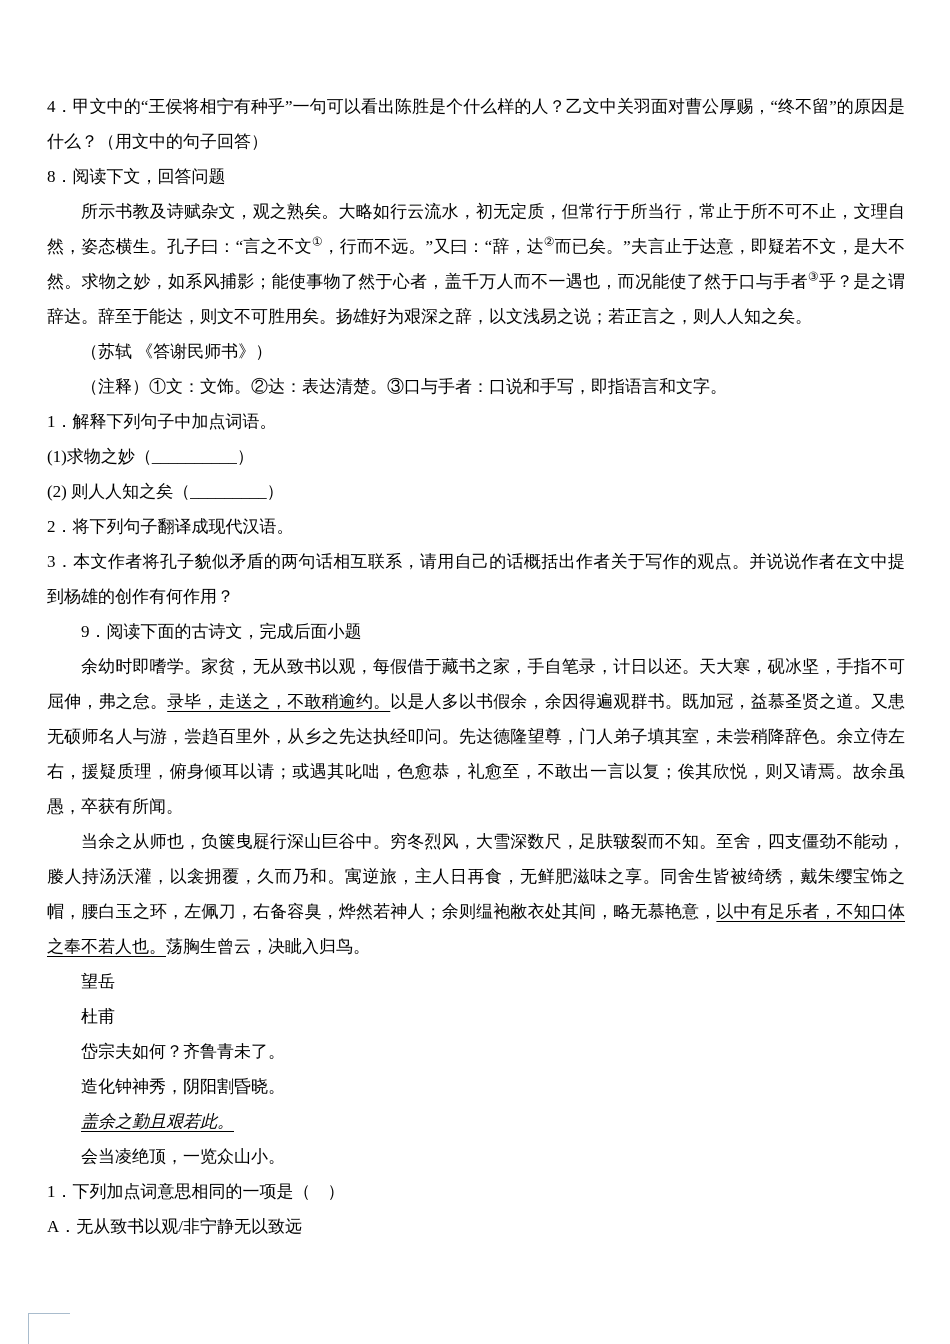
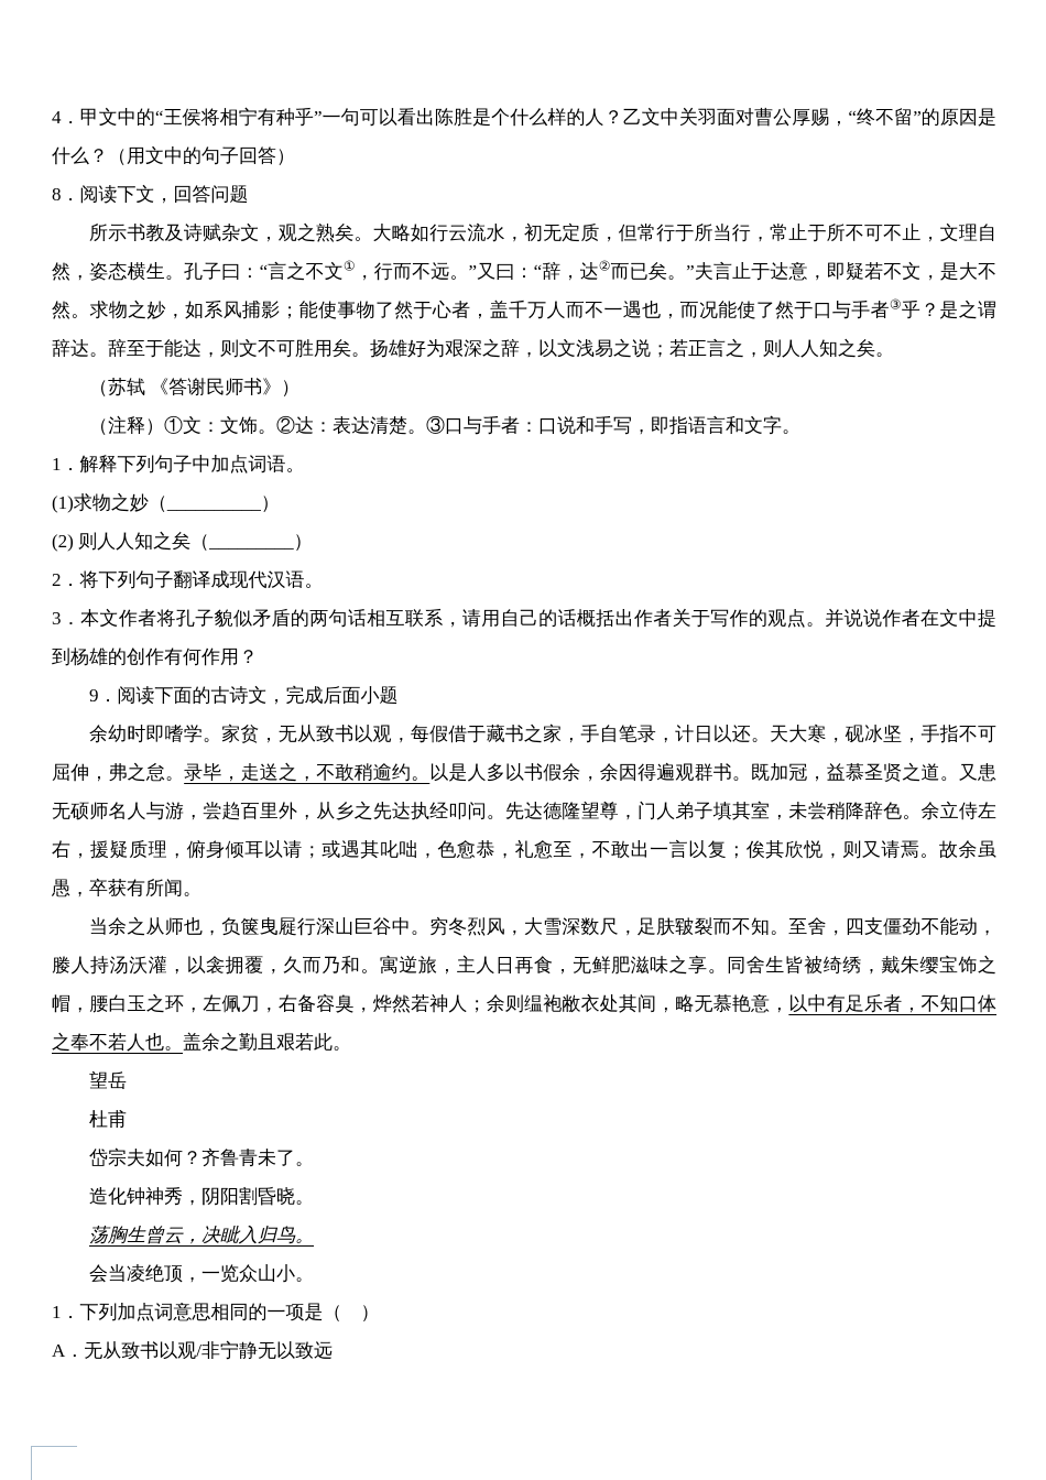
  4．甲文中的“王侯将相宁有种乎”一句可以看出陈胜是个什么样的人？乙文中关羽面对曹公厚赐，“终不留”的原因是什么？（用文中的句子回答）
  8．阅读下文，回答问题
  所示书教及诗赋杂文，观之熟矣。大略如行云流水，初无定质，但常行于所当行，常止于所不可不止，文理自然，姿态横生。孔子曰：“言之不文①，行而不远。”又曰：“辞，达②而已矣。”夫言止于达意，即疑若不文，是大不然。求物之妙，如系风捕影；能使事物了然于心者，盖千万人而不一遇也，而况能使了然于口与手者③乎？是之谓辞达。辞至于能达，则文不可胜用矣。扬雄好为艰深之辞，以文浅易之说；若正言之，则人人知之矣。
  （苏轼 《答谢民师书》）
  （注释）①文：文饰。②达：表达清楚。③口与手者：口说和手写，即指语言和文字。
  1．解释下列句子中加点词语。
  (1)求物之妙（__________）
  (2) 则人人知之矣（_________）
  2．将下列句子翻译成现代汉语。
  3．本文作者将孔子貌似矛盾的两句话相互联系，请用自己的话概括出作者关于写作的观点。并说说作者在文中提到杨雄的创作有何作用？
  9．阅读下面的古诗文，完成后面小题
  余幼时即嗜学。家贫，无从致书以观，每假借于藏书之家，手自笔录，计日以还。天大寒，砚冰坚，手指不可屈伸，弗之怠。录毕，走送之，不敢稍逾约。以是人多以书假余，余因得遍观群书。既加冠，益慕圣贤之道。又患无硕师名人与游，尝趋百里外，从乡之先达执经叩问。先达德隆望尊，门人弟子填其室，未尝稍降辞色。余立侍左右，援疑质理，俯身倾耳以请；或遇其叱咄，色愈恭，礼愈至，不敢出一言以复；俟其欣悦，则又请焉。故余虽愚，卒获有所闻。
- 当余之从师也，负箧曳屣行深山巨谷中。穷冬烈风，大雪深数尺，足肤皲裂而不知。至舍，四支僵劲不能动，媵人持汤沃灌，以衾拥覆，久而乃和。寓逆旅，主人日再食，无鲜肥滋味之享。同舍生皆被绮绣，戴朱缨宝饰之帽，腰白玉之环，左佩刀，右备容臭，烨然若神人；余则缊袍敝衣处其间，略无慕艳意，以中有足乐者，不知口体之奉不若人也。荡胸生曾云，决眦入归鸟。
+ 当余之从师也，负箧曳屣行深山巨谷中。穷冬烈风，大雪深数尺，足肤皲裂而不知。至舍，四支僵劲不能动，媵人持汤沃灌，以衾拥覆，久而乃和。寓逆旅，主人日再食，无鲜肥滋味之享。同舍生皆被绮绣，戴朱缨宝饰之帽，腰白玉之环，左佩刀，右备容臭，烨然若神人；余则缊袍敝衣处其间，略无慕艳意，以中有足乐者，不知口体之奉不若人也。盖余之勤且艰若此。
  望岳
  杜甫
  岱宗夫如何？齐鲁青未了。
  造化钟神秀，阴阳割昏晓。
- 盖余之勤且艰若此。
+ 荡胸生曾云，决眦入归鸟。
  会当凌绝顶，一览众山小。
  1．下列加点词意思相同的一项是（ ）
  A．无从致书以观/非宁静无以致远
